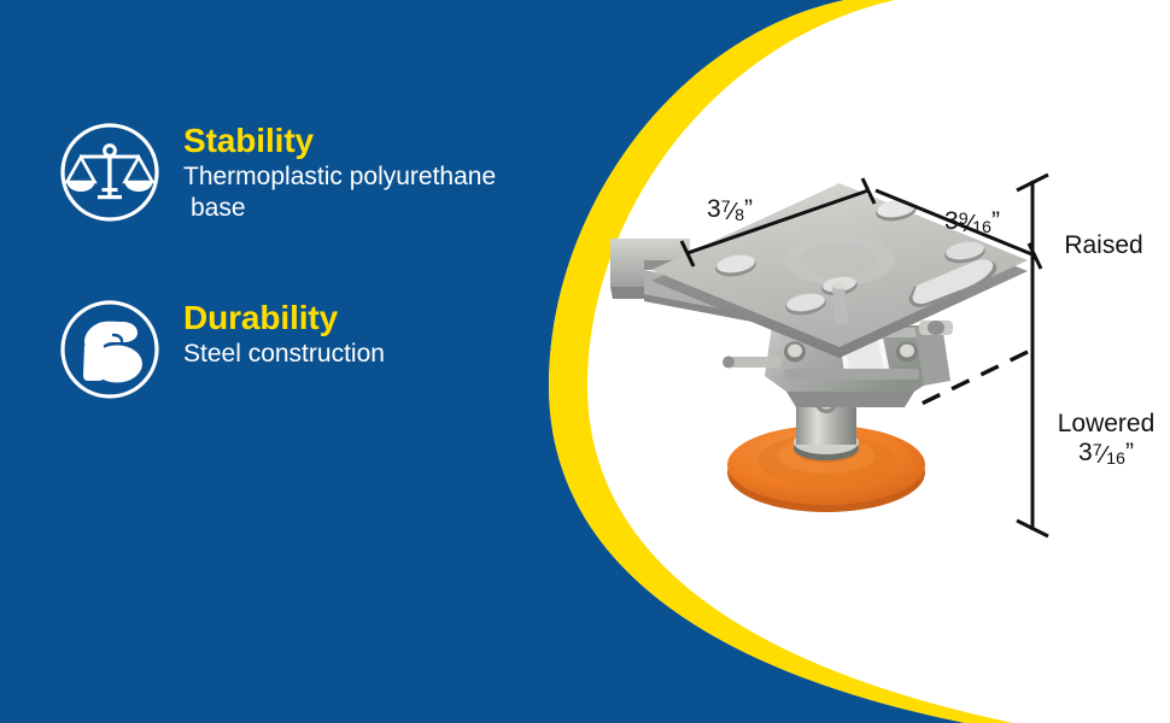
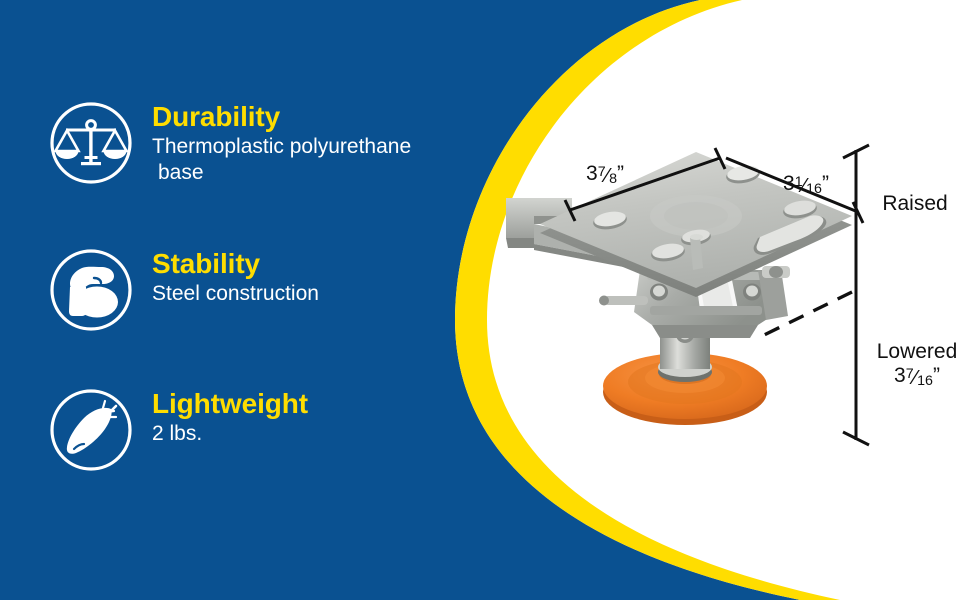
- Stability
+ Durability
  Thermoplastic polyurethane
  base
- Durability
+ Stability
  Steel construction
+ Lightweight
+ 2 lbs.
  37⁄8”
- 39⁄16”
+ 31⁄16”
  Raised
  Lowered
  37⁄16”
